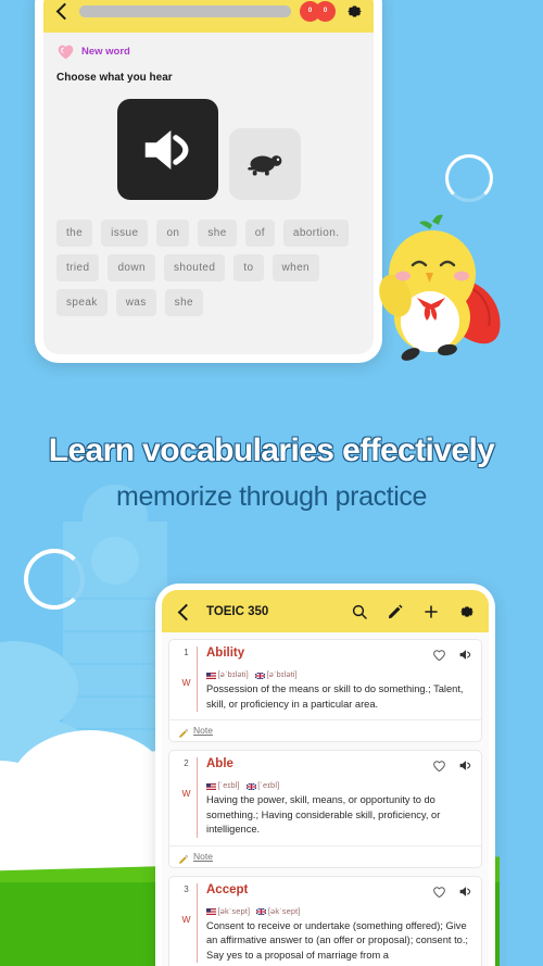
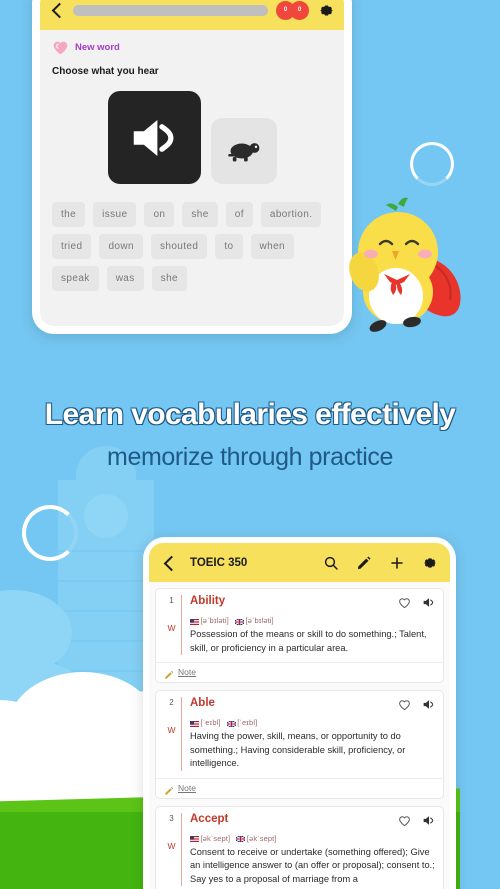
  New word
  Choose what you hear
  the
  issue
  on
  she
  of
  abortion.
  tried
  down
  shouted
  to
  when
  speak
  was
  she
  Learn vocabularies effectively
  memorize through practice
  TOEIC 350
  1
  W
  Ability
  [əˈbɪləti] [əˈbɪləti]
  Possession of the means or skill to do something.; Talent, skill, or proficiency in a particular area.
  Note
  2
  W
  Able
  [ˈeɪbl] [ˈeɪbl]
  Having the power, skill, means, or opportunity to do something.; Having considerable skill, proficiency, or intelligence.
  Note
  3
  W
  Accept
  [əkˈsept] [əkˈsept]
- Consent to receive or undertake (something offered); Give an affirmative answer to (an offer or proposal); consent to.; Say yes to a proposal of marriage from a
+ Consent to receive or undertake (something offered); Give an intelligence answer to (an offer or proposal); consent to.; Say yes to a proposal of marriage from a
